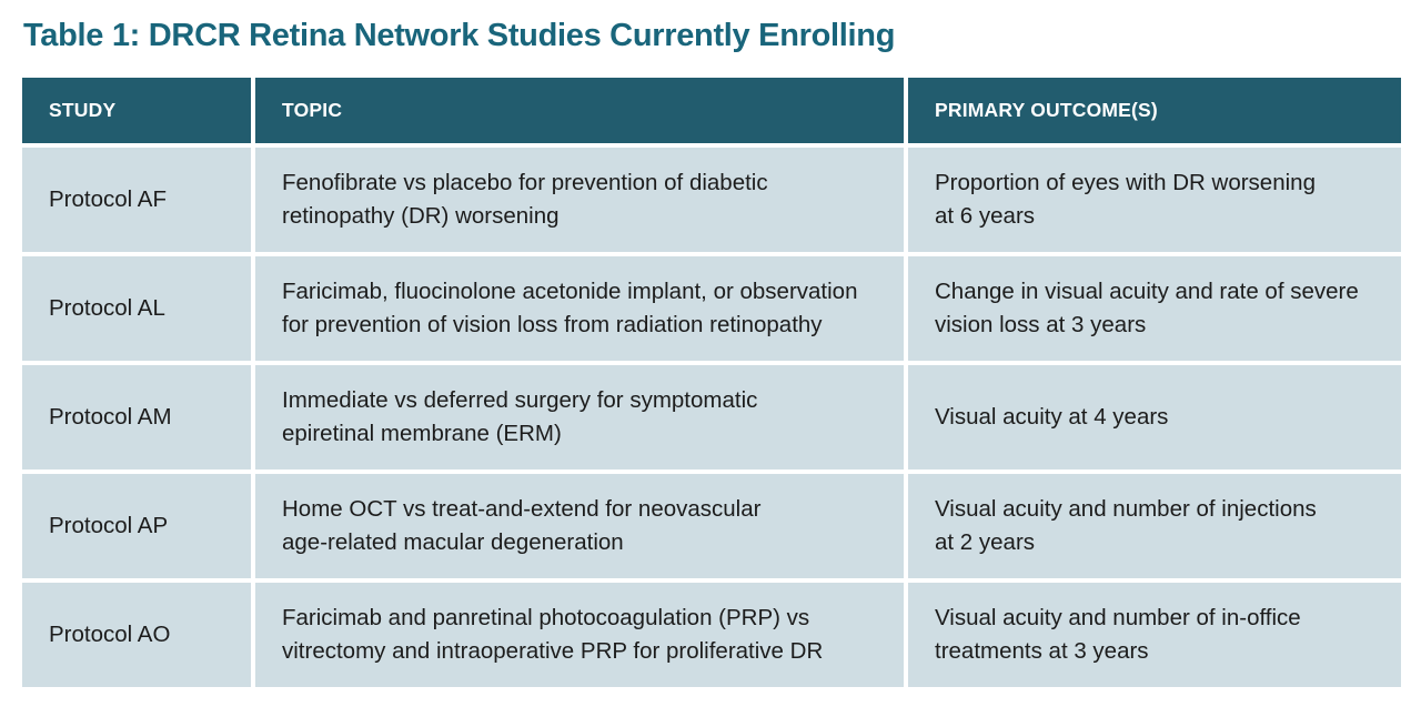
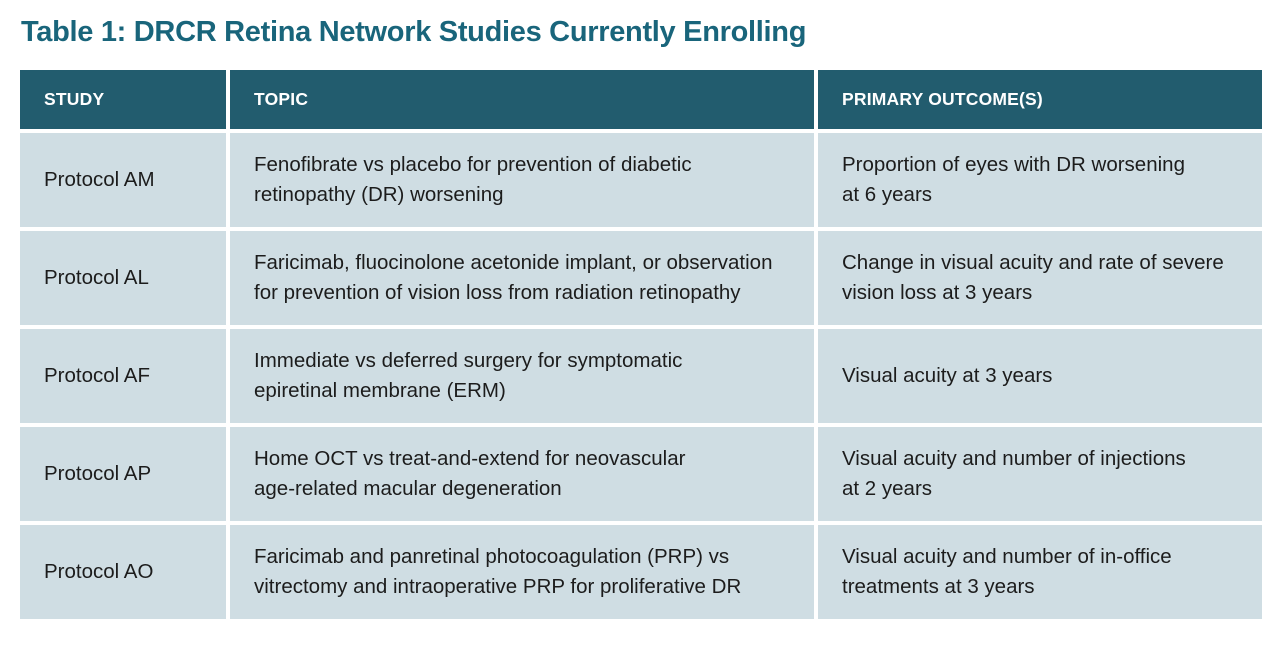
  Table 1: DRCR Retina Network Studies Currently Enrolling
  STUDY
  TOPIC
  PRIMARY OUTCOME(S)
- Protocol AF
+ Protocol AM
  Fenofibrate vs placebo for prevention of diabetic
  retinopathy (DR) worsening
  Proportion of eyes with DR worsening
  at 6 years
  Protocol AL
  Faricimab, fluocinolone acetonide implant, or observation
  for prevention of vision loss from radiation retinopathy
  Change in visual acuity and rate of severe
  vision loss at 3 years
- Protocol AM
+ Protocol AF
  Immediate vs deferred surgery for symptomatic
  epiretinal membrane (ERM)
- Visual acuity at 4 years
+ Visual acuity at 3 years
  Protocol AP
  Home OCT vs treat-and-extend for neovascular
  age-related macular degeneration
  Visual acuity and number of injections
  at 2 years
  Protocol AO
  Faricimab and panretinal photocoagulation (PRP) vs
  vitrectomy and intraoperative PRP for proliferative DR
  Visual acuity and number of in-office
  treatments at 3 years
